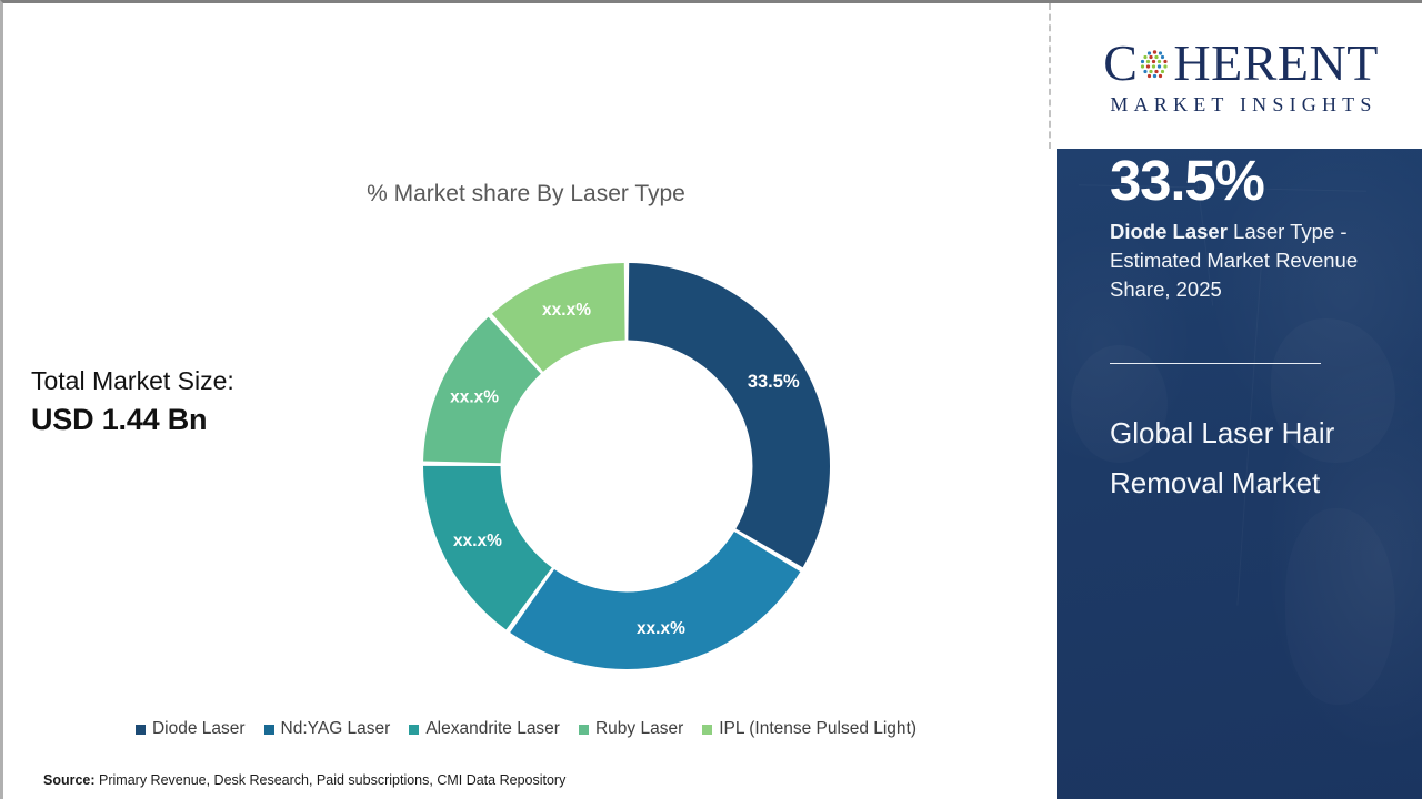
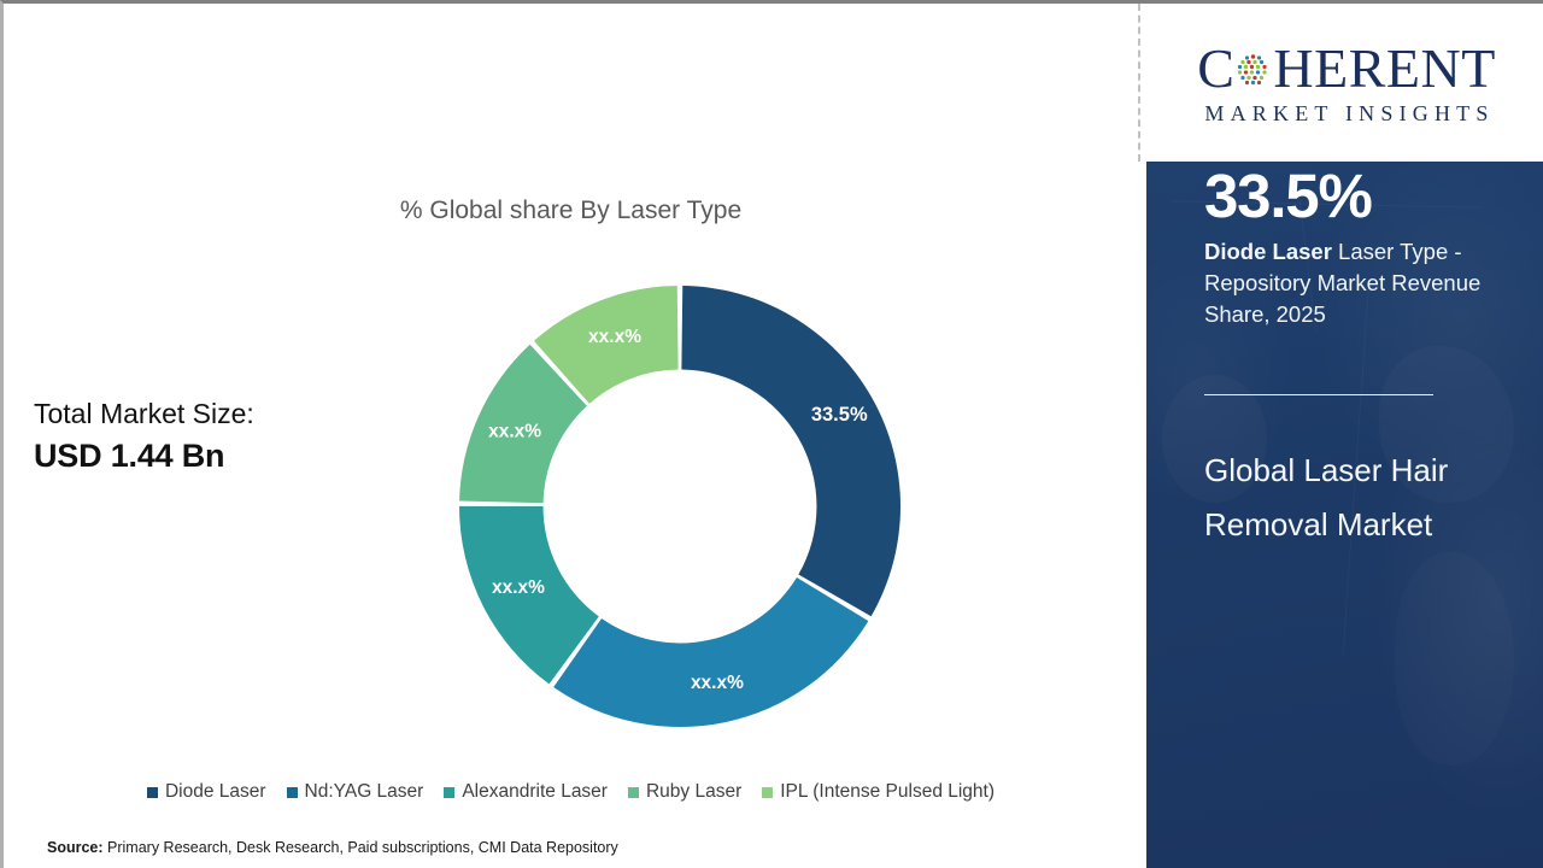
- % Market share By Laser Type
+ % Global share By Laser Type
  Total Market Size:
  USD 1.44 Bn
  33.5%
  xx.x%
  xx.x%
  xx.x%
  xx.x%
  Diode Laser
  Nd:YAG Laser
  Alexandrite Laser
  Ruby Laser
  IPL (Intense Pulsed Light)
- Source: Primary Revenue, Desk Research, Paid subscriptions, CMI Data Repository
+ Source: Primary Research, Desk Research, Paid subscriptions, CMI Data Repository
  C
  HERENT
  MARKET INSIGHTS
  33.5%
- Diode Laser Laser Type - Estimated Market Revenue Share, 2025
+ Diode Laser Laser Type - Repository Market Revenue Share, 2025
  Global Laser Hair Removal Market
